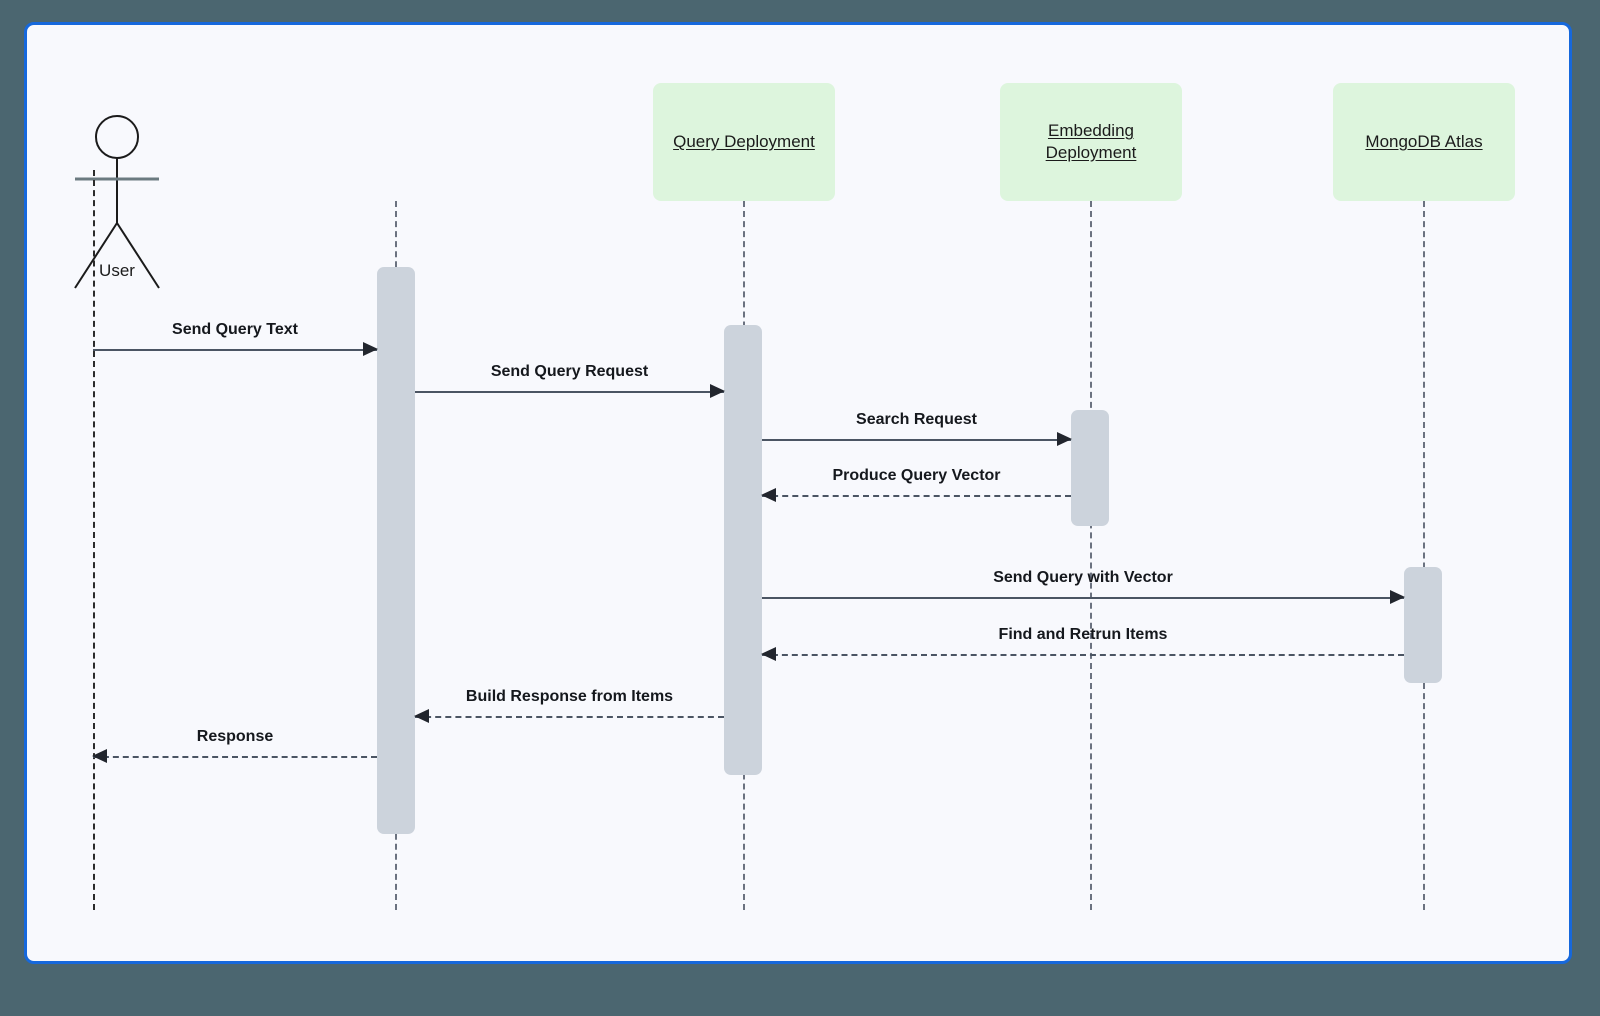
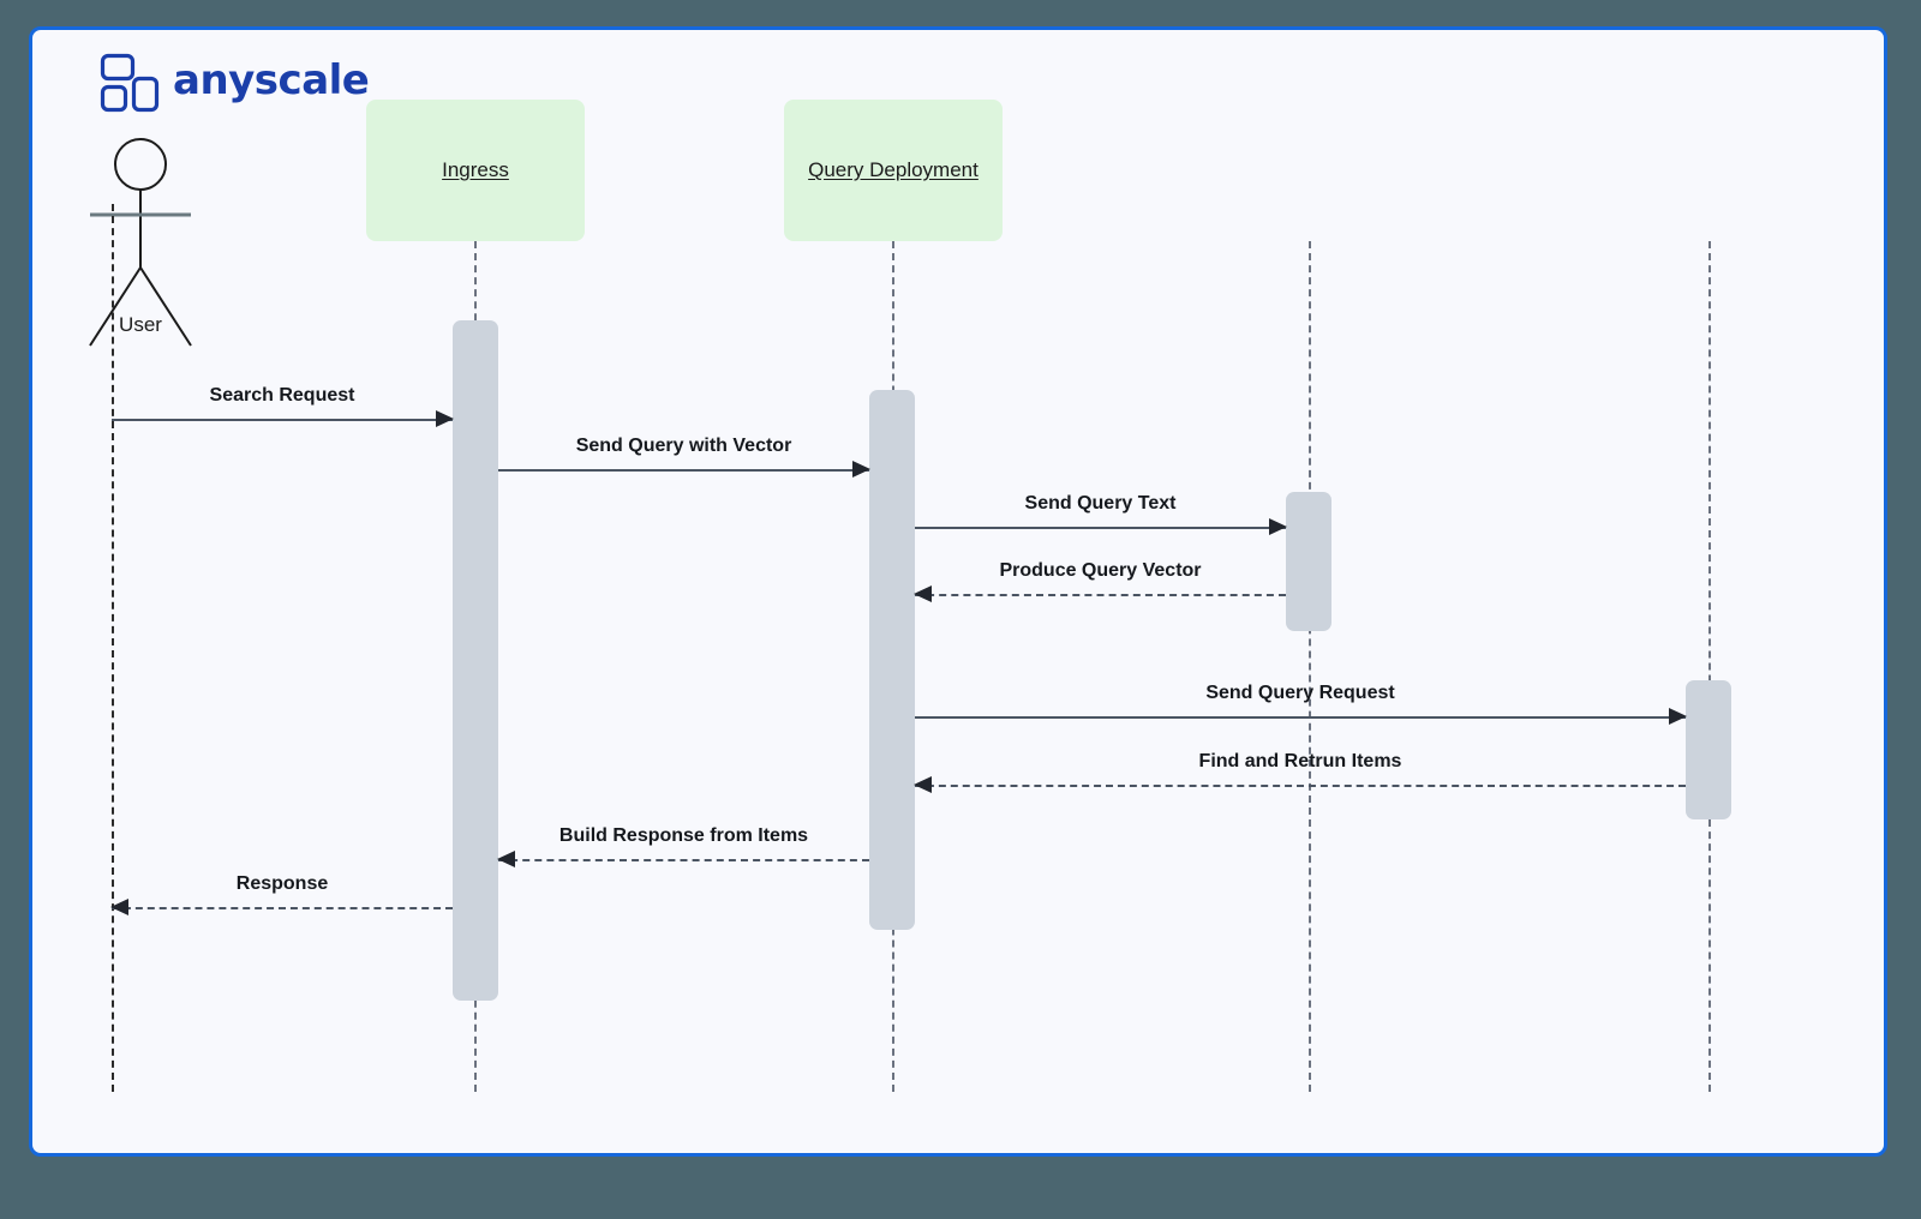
+ anyscale
  User
+ Ingress
  Query Deployment
- Embedding
- Deployment
- MongoDB Atlas
- Send Query Text
+ Search Request
- Send Query Request
+ Send Query with Vector
- Search Request
+ Send Query Text
  Produce Query Vector
- Send Query with Vector
+ Send Query Request
  Find and Retrun Items
  Build Response from Items
  Response
